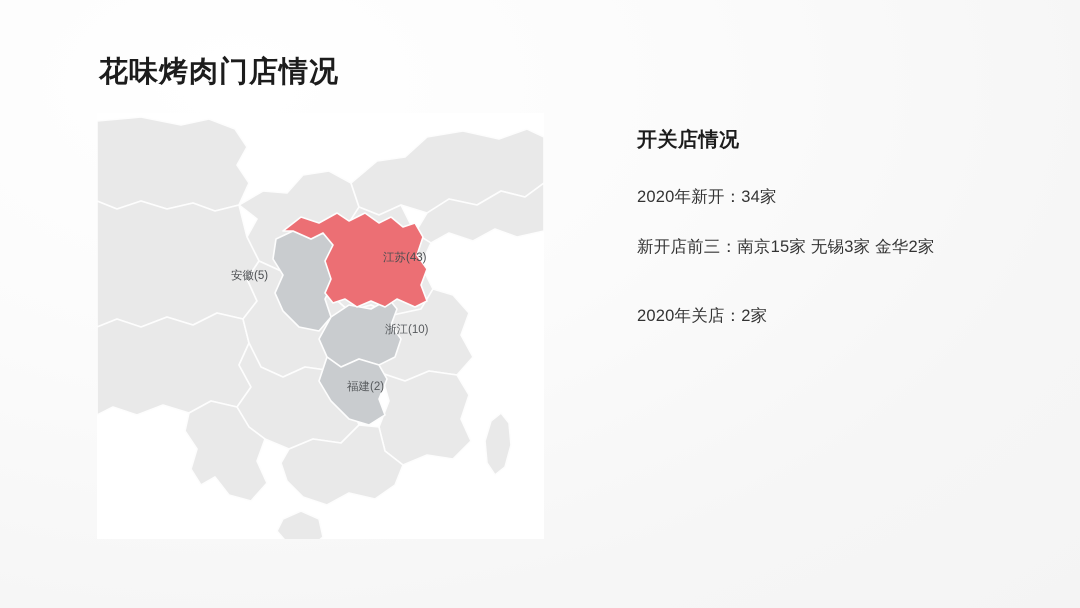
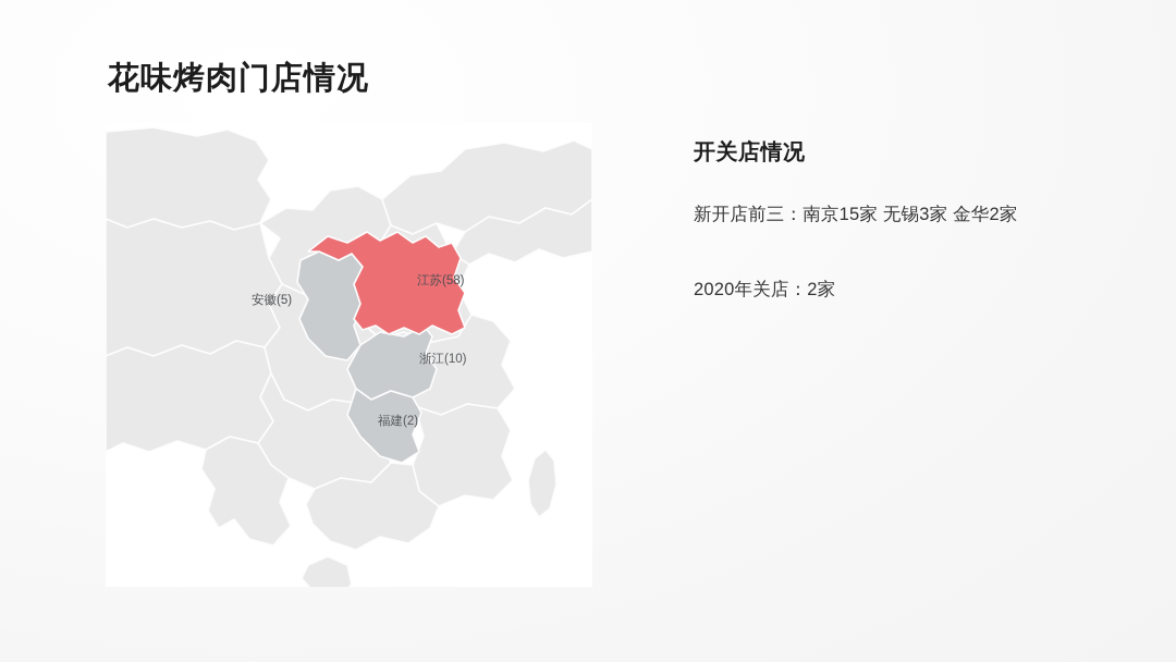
  花味烤肉门店情况
- 江苏(43)
+ 江苏(58)
  安徽(5)
  浙江(10)
  福建(2)
  开关店情况
- 2020年新开：34家
  新开店前三：南京15家 无锡3家 金华2家
  2020年关店：2家
